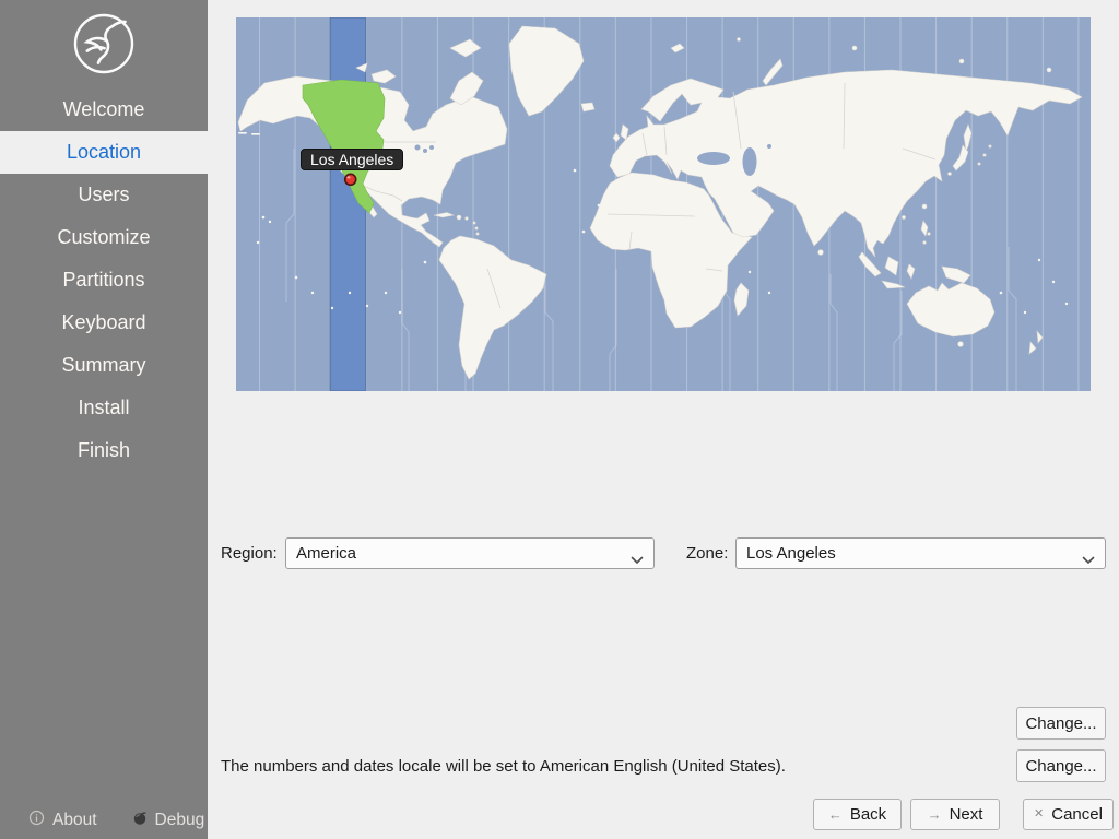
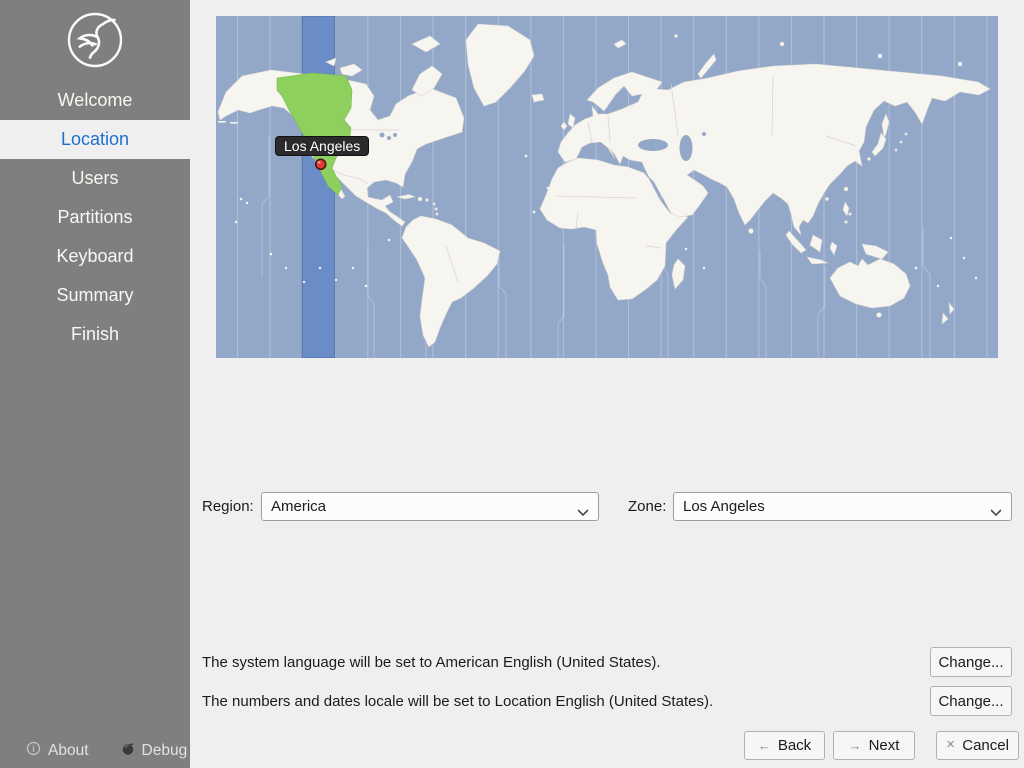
  Welcome
  Location
  Users
- Customize
  Partitions
  Keyboard
  Summary
- Install
  Finish
  About
  Debug
  Los Angeles
  Region:
  America
  Zone:
  Los Angeles
+ The system language will be set to American English (United States).
  Change...
- The numbers and dates locale will be set to American English (United States).
+ The numbers and dates locale will be set to Location English (United States).
  Change...
  ←
  Back
  →
  Next
  ✕
  Cancel
